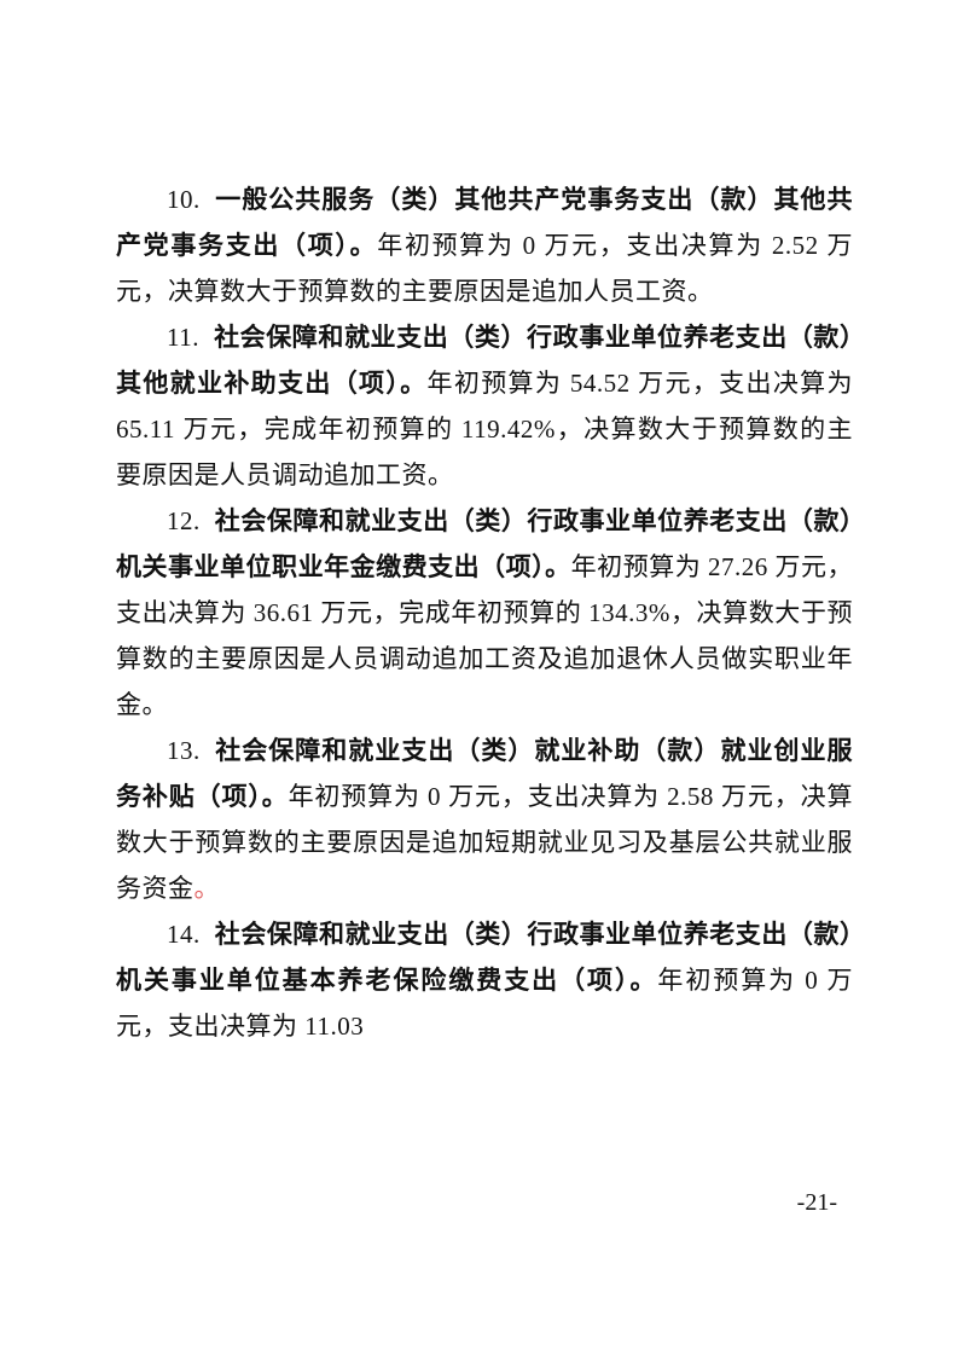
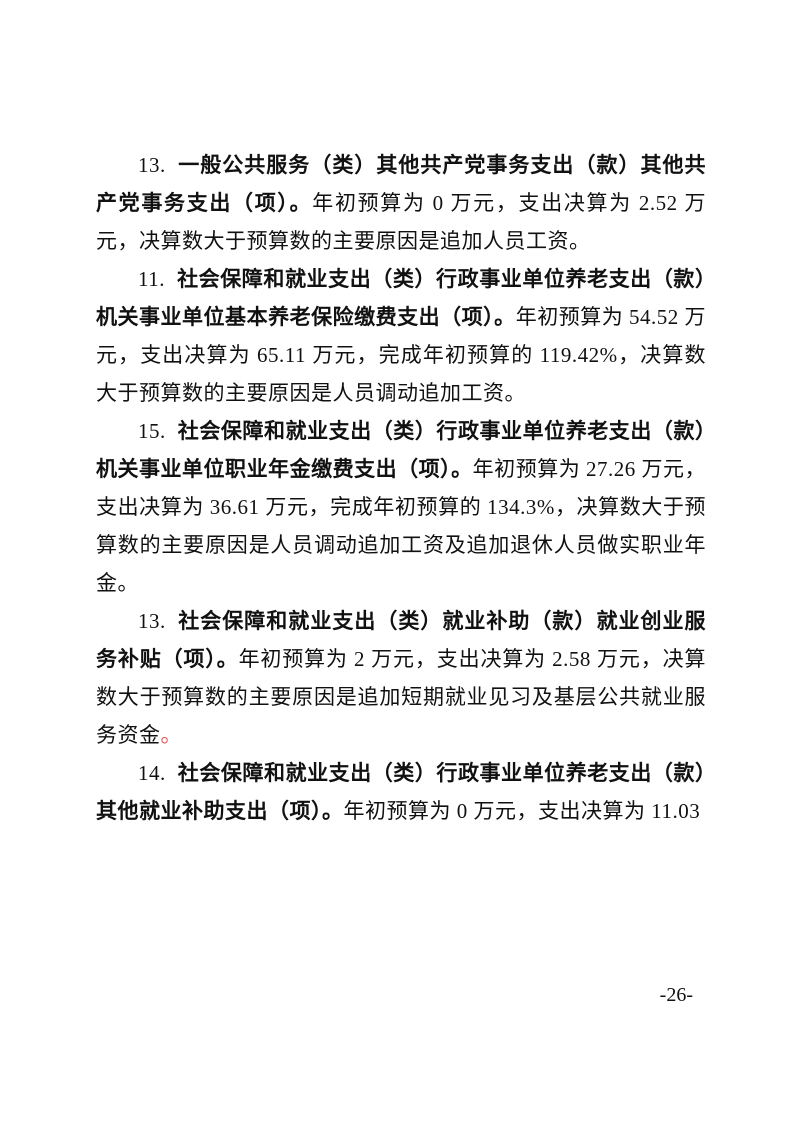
- 10. 一般公共服务（类）其他共产党事务支出（款）其他共产党事务支出（项）。年初预算为 0 万元，支出决算为 2.52 万元，决算数大于预算数的主要原因是追加人员工资。
+ 13. 一般公共服务（类）其他共产党事务支出（款）其他共产党事务支出（项）。年初预算为 0 万元，支出决算为 2.52 万元，决算数大于预算数的主要原因是追加人员工资。
- 11. 社会保障和就业支出（类）行政事业单位养老支出（款）其他就业补助支出（项）。年初预算为 54.52 万元，支出决算为 65.11 万元，完成年初预算的 119.42%，决算数大于预算数的主要原因是人员调动追加工资。
+ 11. 社会保障和就业支出（类）行政事业单位养老支出（款）机关事业单位基本养老保险缴费支出（项）。年初预算为 54.52 万元，支出决算为 65.11 万元，完成年初预算的 119.42%，决算数大于预算数的主要原因是人员调动追加工资。
- 12. 社会保障和就业支出（类）行政事业单位养老支出（款）机关事业单位职业年金缴费支出（项）。年初预算为 27.26 万元，支出决算为 36.61 万元，完成年初预算的 134.3%，决算数大于预算数的主要原因是人员调动追加工资及追加退休人员做实职业年金。
+ 15. 社会保障和就业支出（类）行政事业单位养老支出（款）机关事业单位职业年金缴费支出（项）。年初预算为 27.26 万元，支出决算为 36.61 万元，完成年初预算的 134.3%，决算数大于预算数的主要原因是人员调动追加工资及追加退休人员做实职业年金。
- 13. 社会保障和就业支出（类）就业补助（款）就业创业服务补贴（项）。年初预算为 0 万元，支出决算为 2.58 万元，决算数大于预算数的主要原因是追加短期就业见习及基层公共就业服务资金。
+ 13. 社会保障和就业支出（类）就业补助（款）就业创业服务补贴（项）。年初预算为 2 万元，支出决算为 2.58 万元，决算数大于预算数的主要原因是追加短期就业见习及基层公共就业服务资金。
- 14. 社会保障和就业支出（类）行政事业单位养老支出（款）机关事业单位基本养老保险缴费支出（项）。年初预算为 0 万元，支出决算为 11.03
+ 14. 社会保障和就业支出（类）行政事业单位养老支出（款）其他就业补助支出（项）。年初预算为 0 万元，支出决算为 11.03
- -21-
+ -26-
